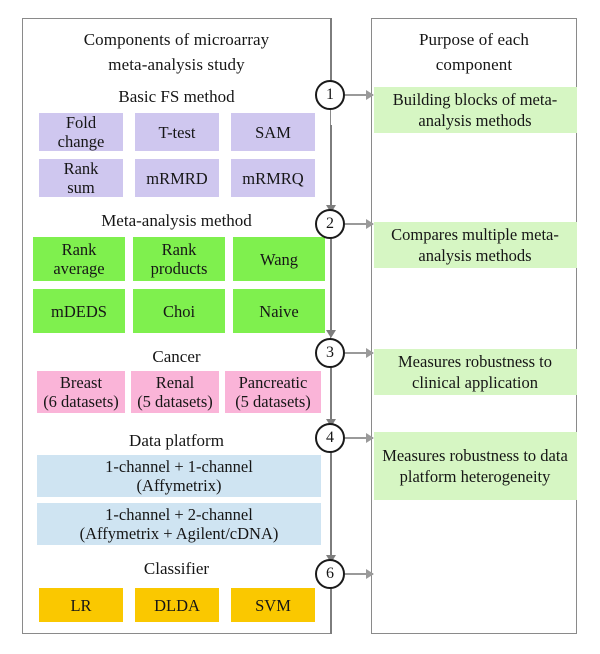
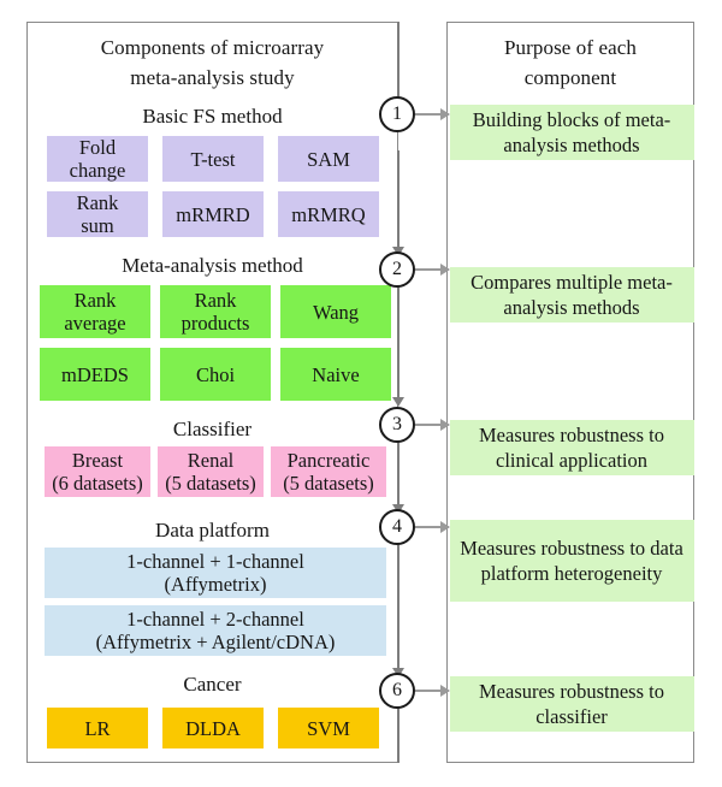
  Components of microarray
  meta-analysis study
  Basic FS method
  Fold
  change
  T-test
  SAM
  Rank
  sum
  mRMRD
  mRMRQ
  Meta-analysis method
  Rank
  average
  Rank
  products
  Wang
  mDEDS
  Choi
  Naive
- Cancer
+ Classifier
  Breast
  (6 datasets)
  Renal
  (5 datasets)
  Pancreatic
  (5 datasets)
  Data platform
  1-channel + 1-channel
  (Affymetrix)
  1-channel + 2-channel
  (Affymetrix + Agilent/cDNA)
- Classifier
+ Cancer
  LR
  DLDA
  SVM
  Purpose of each
  component
  Building blocks of meta-analysis methods
  Compares multiple meta-analysis methods
  Measures robustness to clinical application
  Measures robustness to data platform heterogeneity
+ Measures robustness to classifier
  1
  2
  3
  4
  6
